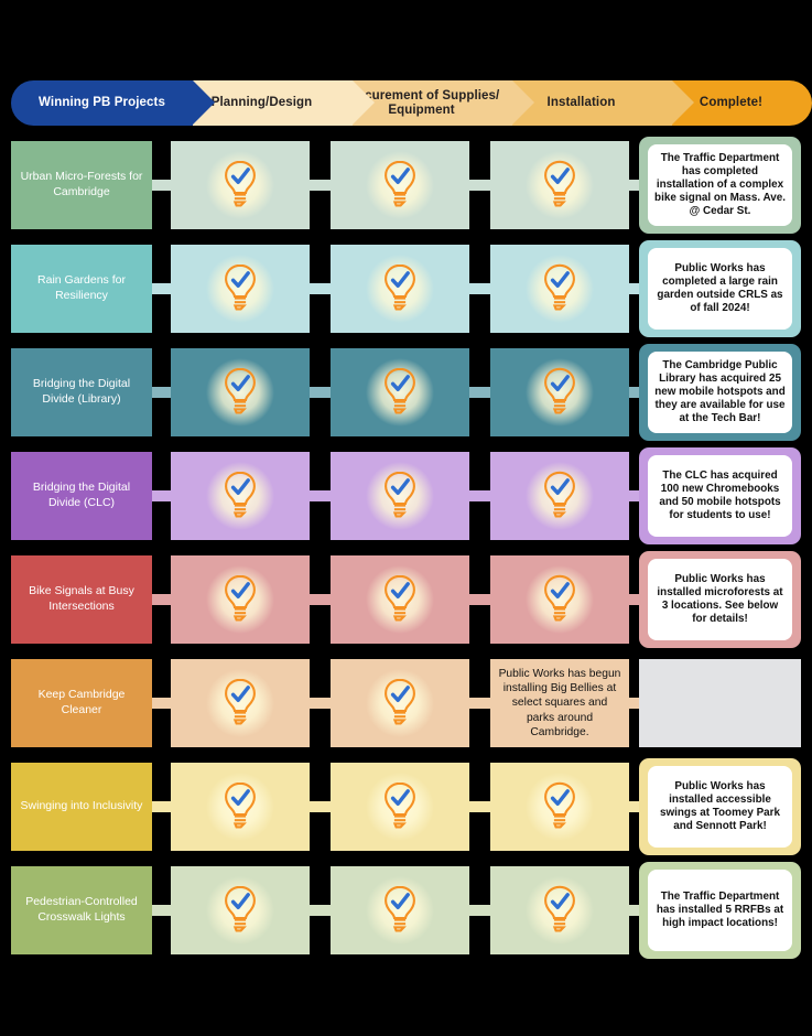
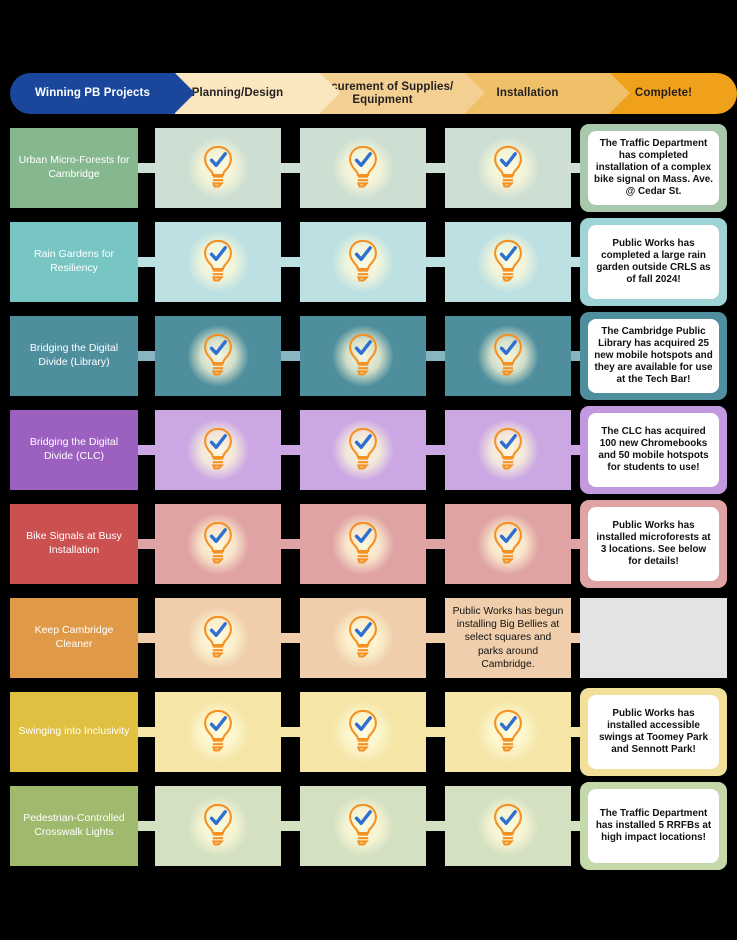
  Winning PB Projects
  Planning/Design
  rocurement of Supplies/ Equipment
  Installation
  Complete!
  Urban Micro-Forests for Cambridge
  The Traffic Department has completed installation of a complex bike signal on Mass. Ave. @ Cedar St.
  Rain Gardens for Resiliency
  Public Works has completed a large rain garden outside CRLS as of fall 2024!
  Bridging the Digital Divide (Library)
  The Cambridge Public Library has acquired 25 new mobile hotspots and they are available for use at the Tech Bar!
  Bridging the Digital Divide (CLC)
  The CLC has acquired 100 new Chromebooks and 50 mobile hotspots for students to use!
- Bike Signals at Busy Intersections
+ Bike Signals at Busy Installation
  Public Works has installed microforests at 3 locations. See below for details!
  Keep Cambridge Cleaner
  Public Works has begun installing Big Bellies at select squares and parks around Cambridge.
  Swinging into Inclusivity
  Public Works has installed accessible swings at Toomey Park and Sennott Park!
  Pedestrian-Controlled Crosswalk Lights
  The Traffic Department has installed 5 RRFBs at high impact locations!
